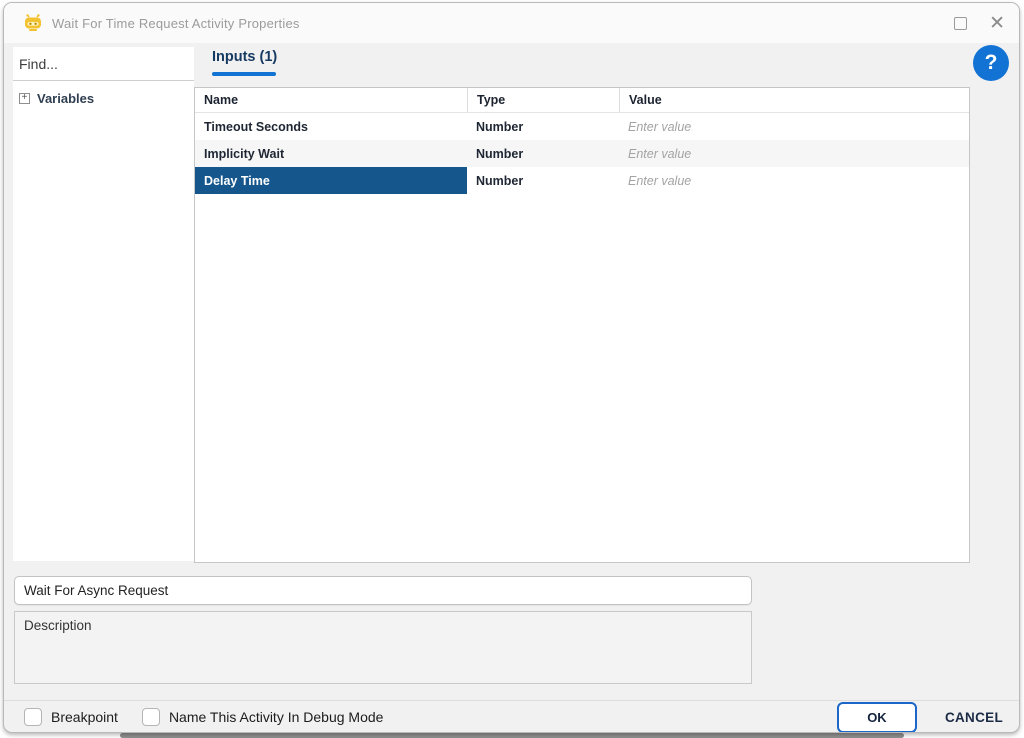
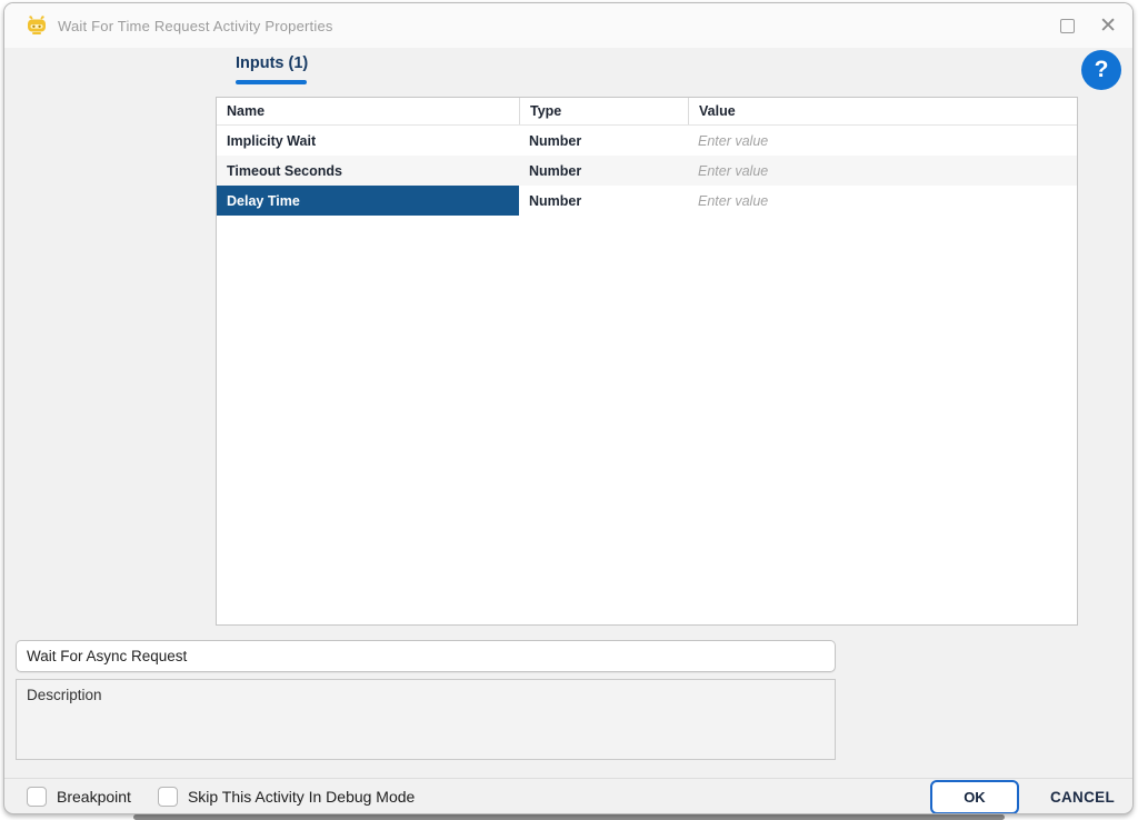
  Wait For Time Request Activity Properties
  ✕
  ?
- Find...
- +
- Variables
  Inputs (1)
  Name
  Type
  Value
- Timeout Seconds
+ Implicity Wait
  Number
  Enter value
- Implicity Wait
+ Timeout Seconds
  Number
  Enter value
  Delay Time
  Number
  Enter value
  Wait For Async Request
  Description
  Breakpoint
- Name This Activity In Debug Mode
+ Skip This Activity In Debug Mode
  OK
  CANCEL
